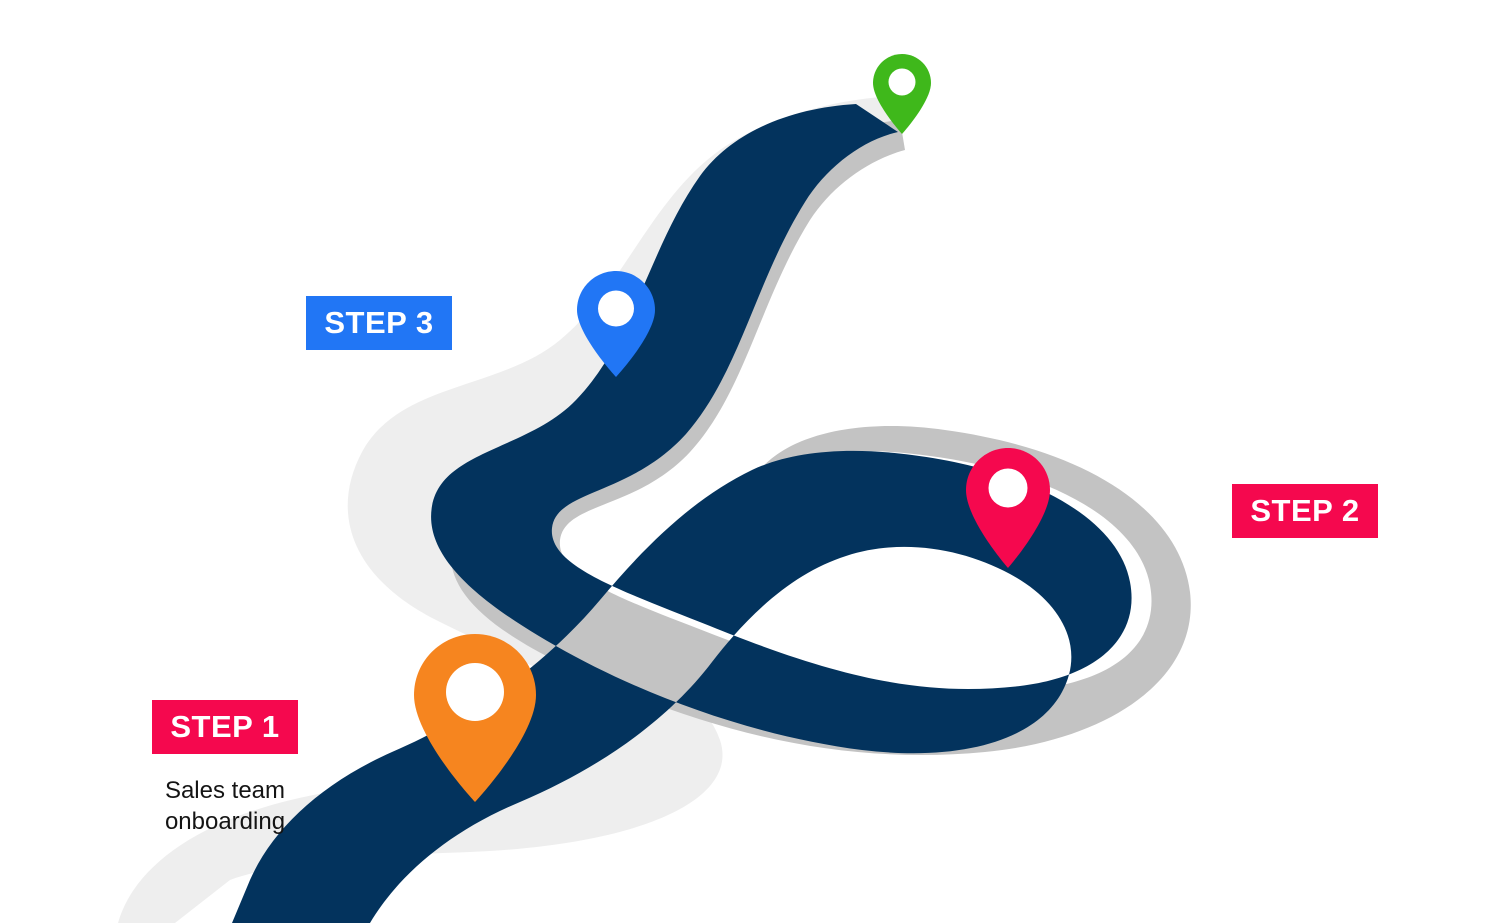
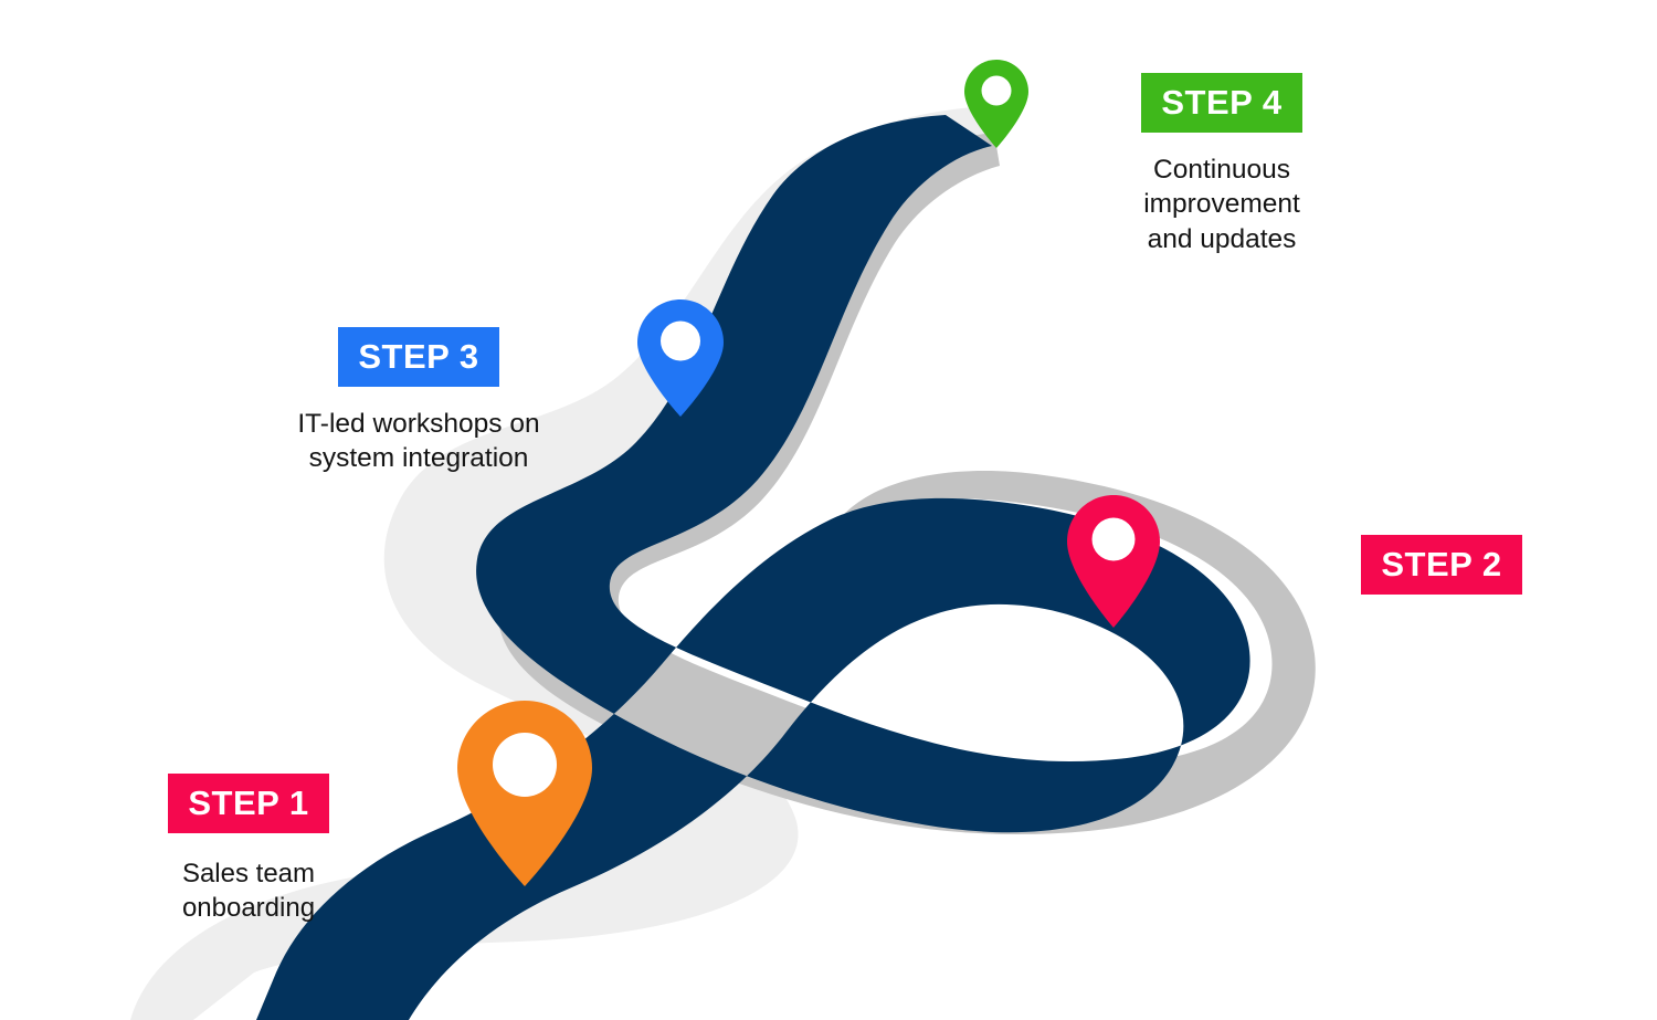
  STEP 1
  Sales team
  onboarding
  STEP 2
  STEP 3
+ IT-led workshops on
+ system integration
+ STEP 4
+ Continuous improvement
+ and updates
